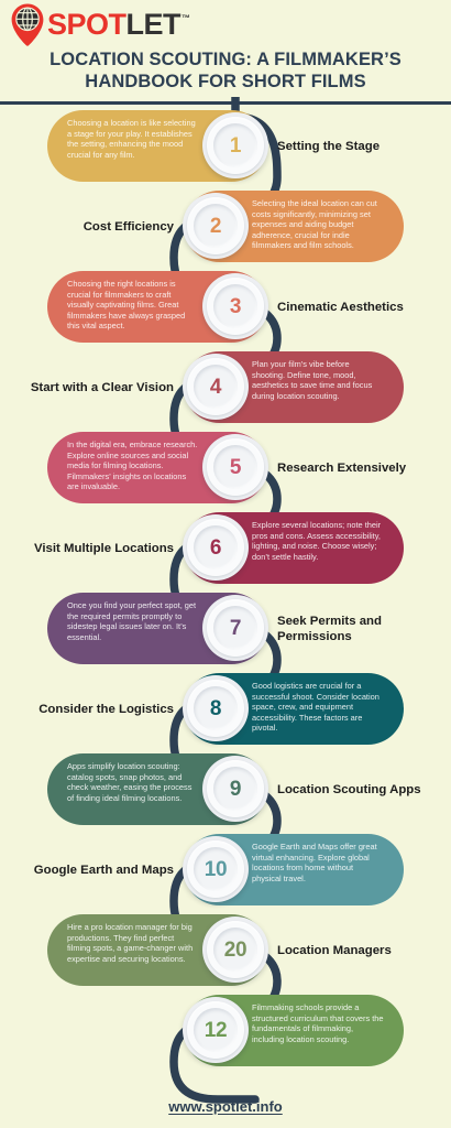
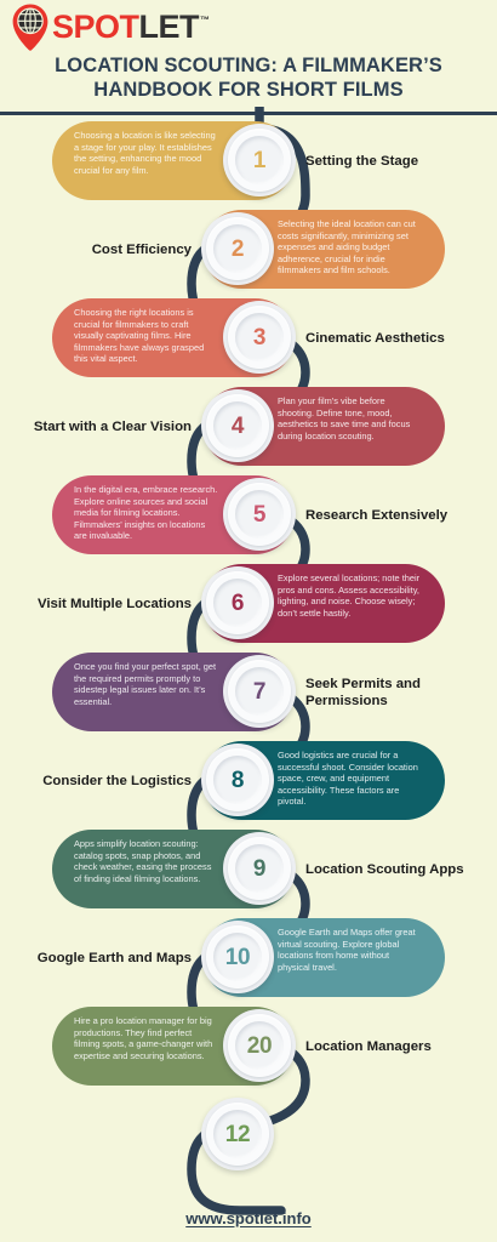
  SPOTLET™
  LOCATION SCOUTING: A FILMMAKER’S
  HANDBOOK FOR SHORT FILMS
  Choosing a location is like selecting a stage for your play. It establishes the setting, enhancing the mood crucial for any film.
  1
  Setting the Stage
  Selecting the ideal location can cut costs significantly, minimizing set expenses and aiding budget adherence, crucial for indie filmmakers and film schools.
  2
  Cost Efficiency
- Choosing the right locations is crucial for filmmakers to craft visually captivating films. Great filmmakers have always grasped this vital aspect.
+ Choosing the right locations is crucial for filmmakers to craft visually captivating films. Hire filmmakers have always grasped this vital aspect.
  3
  Cinematic Aesthetics
  Plan your film’s vibe before shooting. Define tone, mood, aesthetics to save time and focus during location scouting.
  4
  Start with a Clear Vision
  In the digital era, embrace research. Explore online sources and social media for filming locations. Filmmakers’ insights on locations are invaluable.
  5
  Research Extensively
  Explore several locations; note their pros and cons. Assess accessibility, lighting, and noise. Choose wisely; don’t settle hastily.
  6
  Visit Multiple Locations
  Once you find your perfect spot, get the required permits promptly to sidestep legal issues later on. It’s essential.
  7
  Seek Permits and Permissions
  Good logistics are crucial for a successful shoot. Consider location space, crew, and equipment accessibility. These factors are pivotal.
  8
  Consider the Logistics
  Apps simplify location scouting: catalog spots, snap photos, and check weather, easing the process of finding ideal filming locations.
  9
  Location Scouting Apps
- Google Earth and Maps offer great virtual enhancing. Explore global locations from home without physical travel.
+ Google Earth and Maps offer great virtual scouting. Explore global locations from home without physical travel.
  10
  Google Earth and Maps
  Hire a pro location manager for big productions. They find perfect filming spots, a game-changer with expertise and securing locations.
  20
  Location Managers
- Filmmaking schools provide a structured curriculum that covers the fundamentals of filmmaking, including location scouting.
  12
  www.spotlet.info
